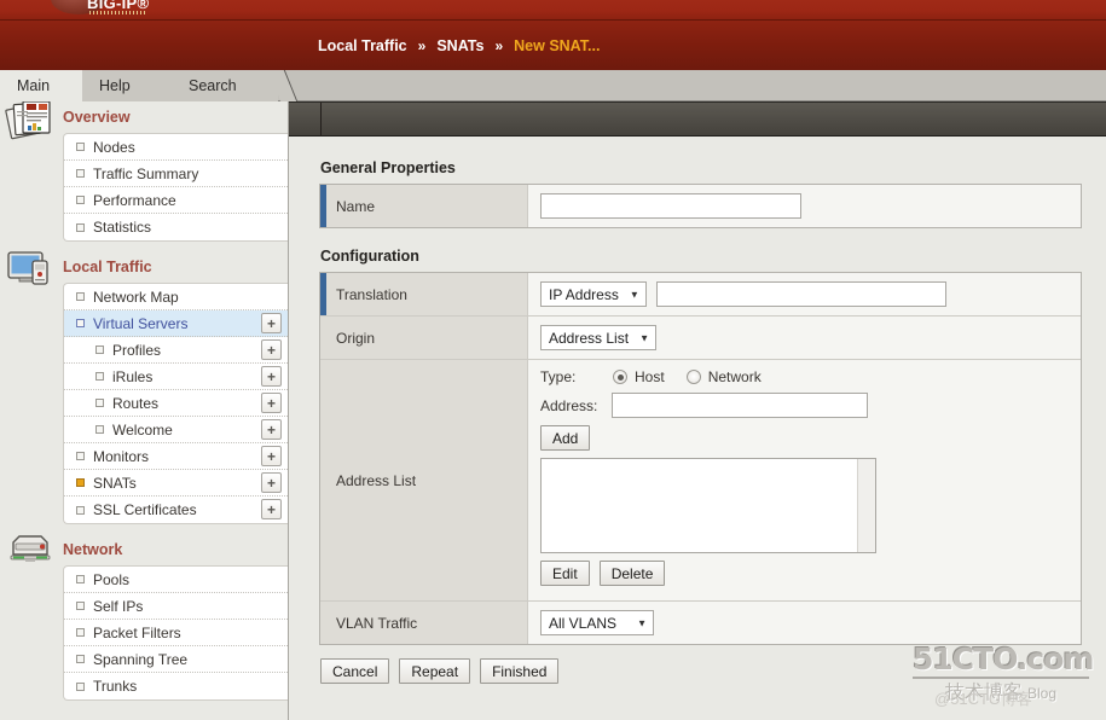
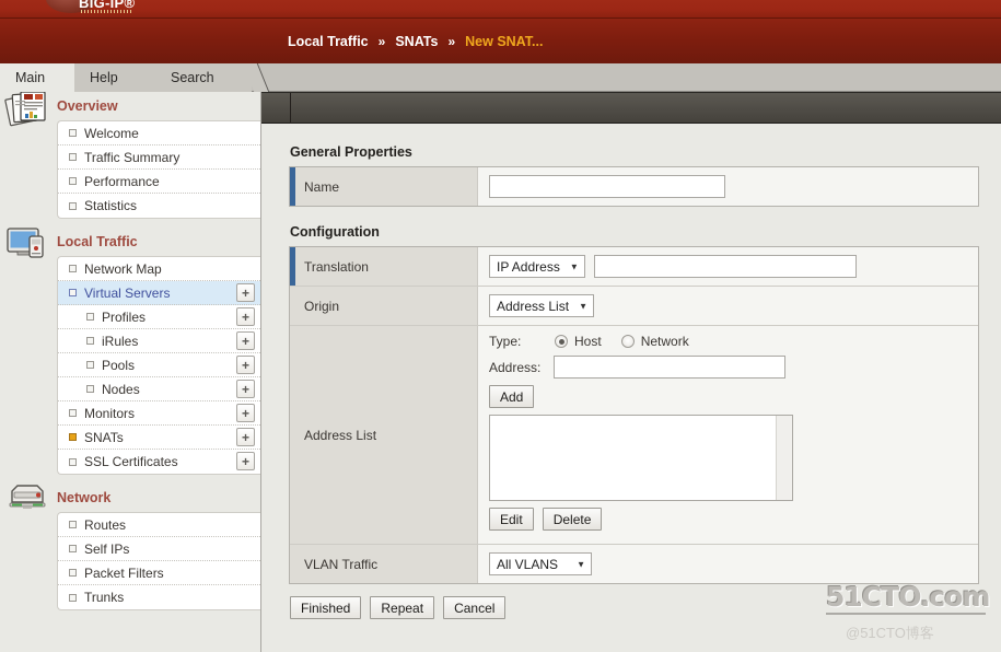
  BIG-IP®
  Local Traffic
  »
  SNATs
  »
  New SNAT...
  Main
  Help
  Search
  Overview
- Nodes
+ Welcome
  Traffic Summary
  Performance
  Statistics
  Local Traffic
  Network Map
  Virtual Servers
  +
  Profiles
  +
  iRules
  +
- Routes
+ Pools
  +
- Welcome
+ Nodes
  +
  Monitors
  +
  SNATs
  +
  SSL Certificates
  +
  Network
- Pools
+ Routes
  Self IPs
  Packet Filters
- Spanning Tree
  Trunks
  General Properties
  Name
  Configuration
  Translation
  IP Address
  Origin
  Address List
  Address List
  Type:
  Host
  Network
  Address:
  Add
  Edit
  Delete
  VLAN Traffic
  All VLANS
- Cancel
+ Finished
  Repeat
- Finished
+ Cancel
  51CTO.com
- 技术博客 Blog
  @51CTO博客
